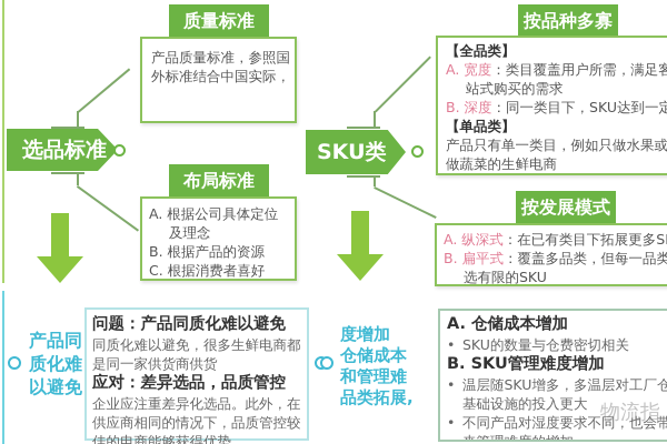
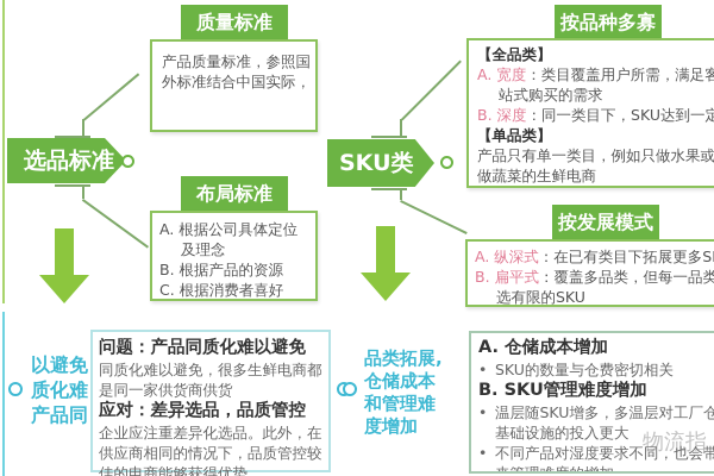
  质量标准
  产品质量标准，参照国
  外标准结合中国实际，
  选品标准
  布局标准
  A. 根据公司具体定位
  及理念
  B. 根据产品的资源
  C. 根据消费者喜好
- 产品同
+ 以避免
  质化难
- 以避免
+ 产品同
  问题：产品同质化难以避免
  同质化难以避免，很多生鲜电商都
  是同一家供货商供货
  应对：差异选品，品质管控
  企业应注重差异化选品。此外，在
  供应商相同的情况下，品质管控较
  佳的电商能够获得优势
  按品种多寡
  【全品类】
  A. 宽度：类目覆盖用户所需，满足客
  站式购买的需求
  B. 深度：同一类目下，SKU达到一定
  【单品类】
  产品只有单一类目，例如只做水果或
  做蔬菜的生鲜电商
  SKU类
  按发展模式
  A. 纵深式：在已有类目下拓展更多S
  B. 扁平式：覆盖多品类，但每一品类
  选有限的SKU
- 度增加
+ 品类拓展,
  仓储成本
  和管理难
- 品类拓展,
+ 度增加
  A. 仓储成本增加
  •
  SKU的数量与仓费密切相关
  B. SKU管理难度增加
  •
  温层随SKU增多，多温层对工厂仓
  基础设施的投入更大
  •
  不同产品对湿度要求不同，也会带
  来管理难度的增加
  物流指
